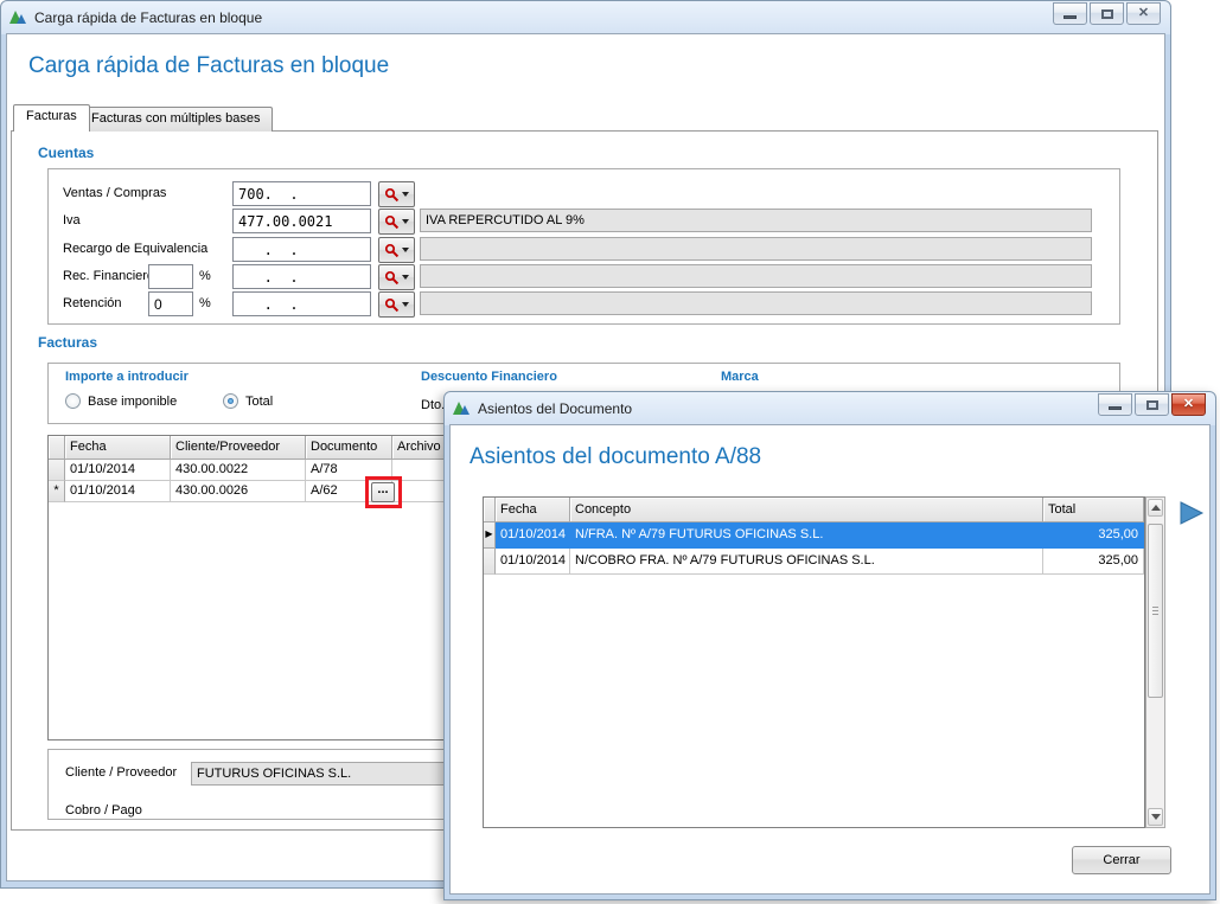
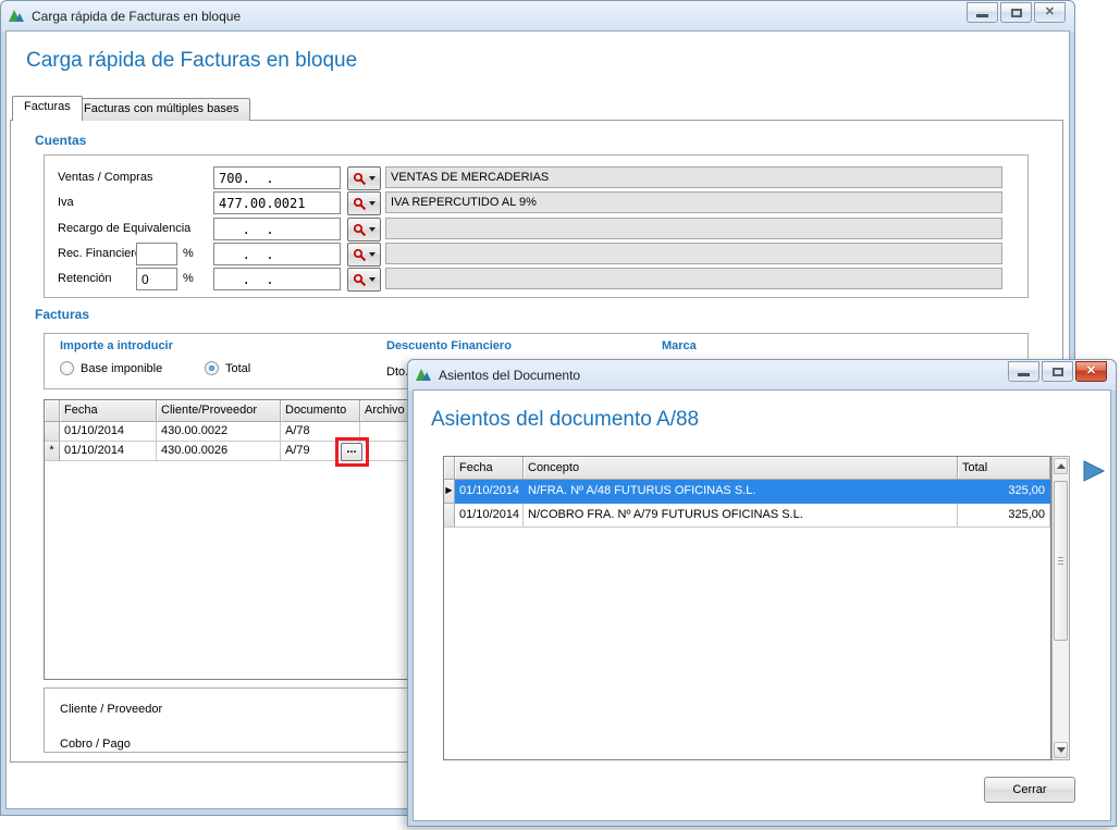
  Carga rápida de Facturas en bloque
  ✕
  Carga rápida de Facturas en bloque
  Facturas
  Facturas con múltiples bases
  Cuentas
  Ventas / Compras
  700. .
+ VENTAS DE MERCADERIAS
  Iva
  477.00.0021
  IVA REPERCUTIDO AL 9%
  Recargo de Equivalencia
  . .
  Rec. Financier
  %
  . .
  Retención
  0
  %
  . .
  Facturas
  Importe a introducir
  Base imponible
  Total
  Descuento Financiero
  Dto
  Marca
  Fecha
  Cliente/Proveedor
  Documento
  Archivo
  01/10/2014
  430.00.0022
  A/78
  *
  01/10/2014
  430.00.0026
- A/62
+ A/79
  ...
  Cliente / Proveedor
- FUTURUS OFICINAS S.L.
  Cobro / Pago
  Asientos del Documento
  ✕
  Asientos del documento A/88
  Fecha
  Concepto
  Total
  ▶
  01/10/2014
- N/FRA. Nº A/79 FUTURUS OFICINAS S.L.
+ N/FRA. Nº A/48 FUTURUS OFICINAS S.L.
  325,00
  01/10/2014
  N/COBRO FRA. Nº A/79 FUTURUS OFICINAS S.L.
  325,00
  Cerrar
